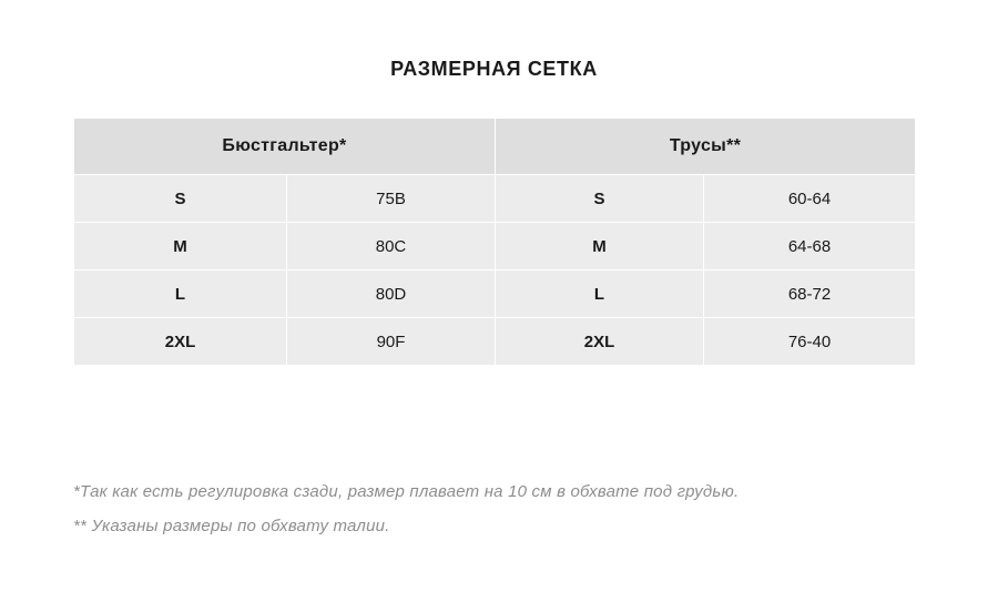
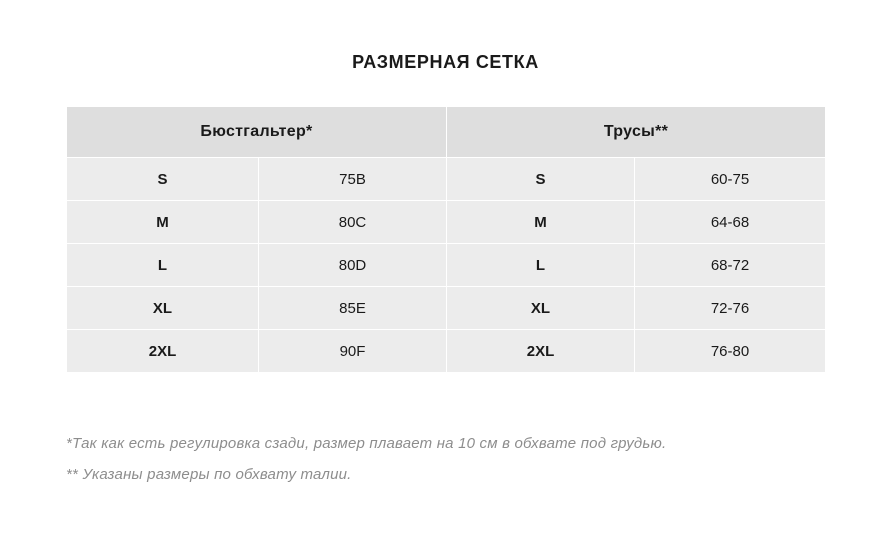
  РАЗМЕРНАЯ СЕТКА
  Бюстгальтер*	Трусы**
- S	75B	S	60-64
+ S	75B	S	60-75
  M	80C	M	64-68
  L	80D	L	68-72
+ XL	85E	XL	72-76
- 2XL	90F	2XL	76-40
+ 2XL	90F	2XL	76-80
  *Так как есть регулировка сзади, размер плавает на 10 см в обхвате под грудью.
  ** Указаны размеры по обхвату талии.
